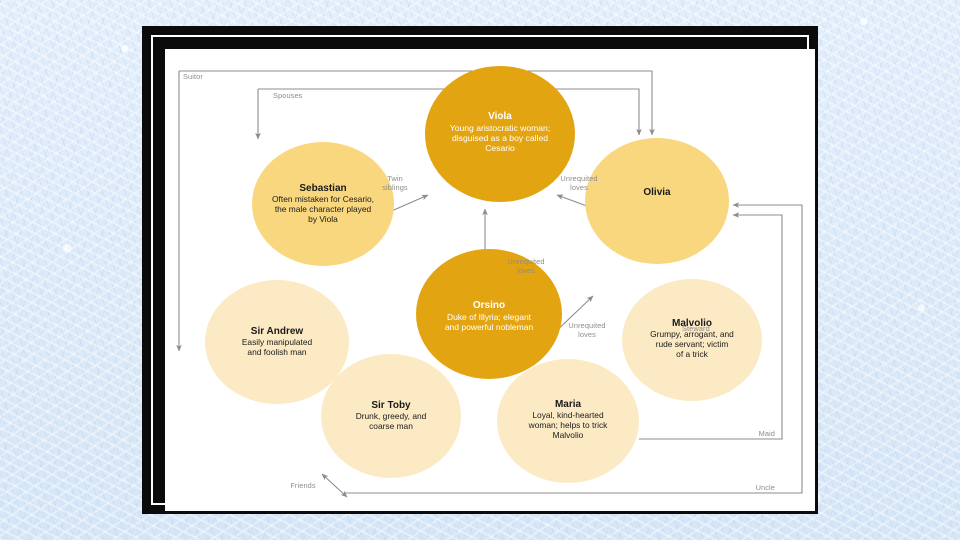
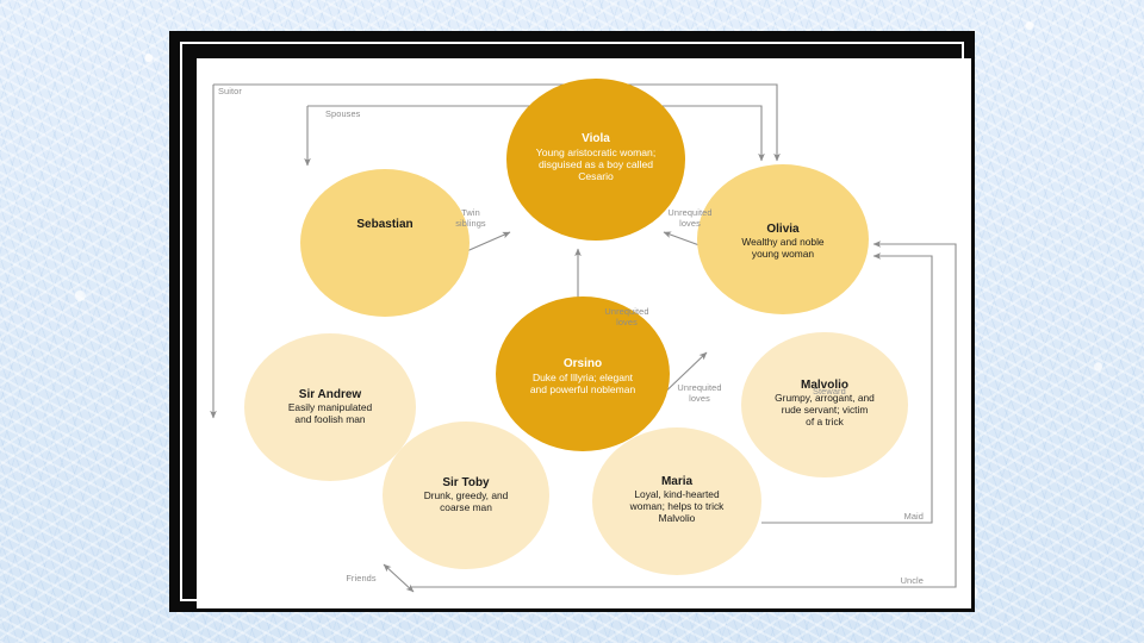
  Viola
  Young aristocratic woman;
  disguised as a boy called
  Cesario
  Sebastian
- Often mistaken for Cesario,
- the male character played
- by Viola
  Olivia
+ Wealthy and noble
+ young woman
  Orsino
  Duke of Illyria; elegant
  and powerful nobleman
  Malvolio
  Grumpy, arrogant, and
  rude servant; victim
  of a trick
  Sir Andrew
  Easily manipulated
  and foolish man
  Sir Toby
  Drunk, greedy, and
  coarse man
  Maria
  Loyal, kind-hearted
  woman; helps to trick
  Malvolio
  Suitor
  Spouses
  Twin
  siblings
  Unrequited
  loves
  Unrequited
  loves
  Unrequited
  loves
  Steward
  Friends
  Maid
  Uncle
